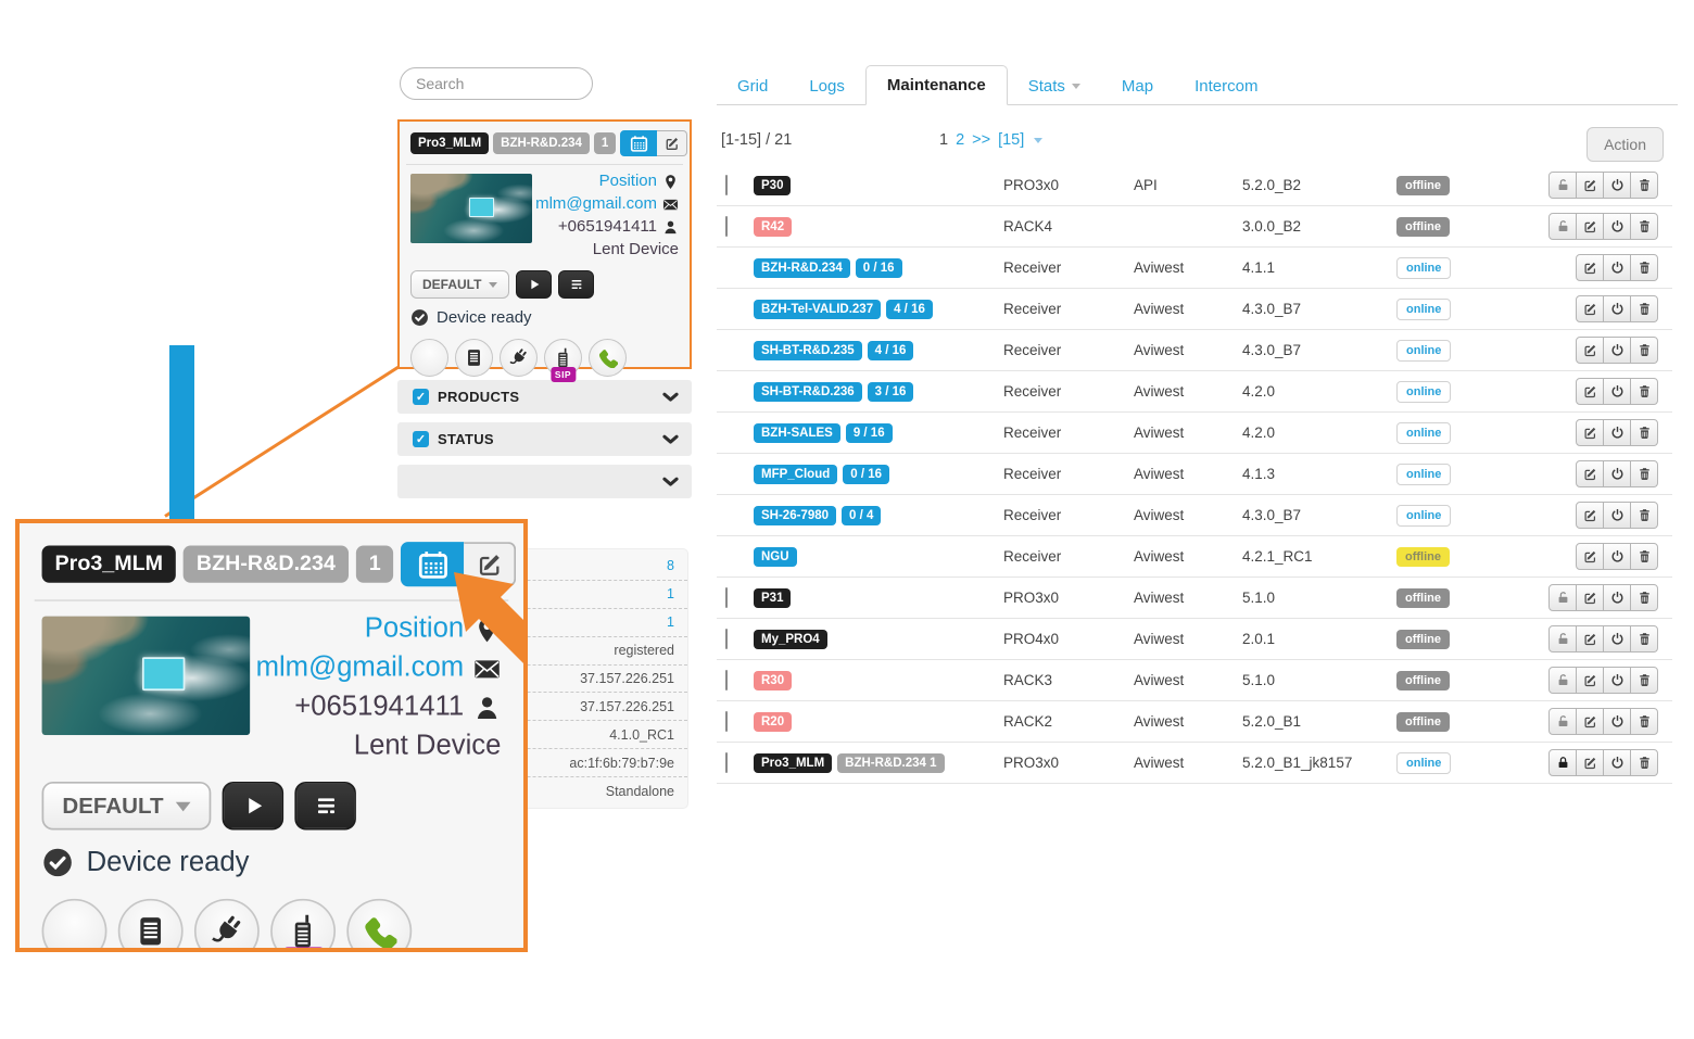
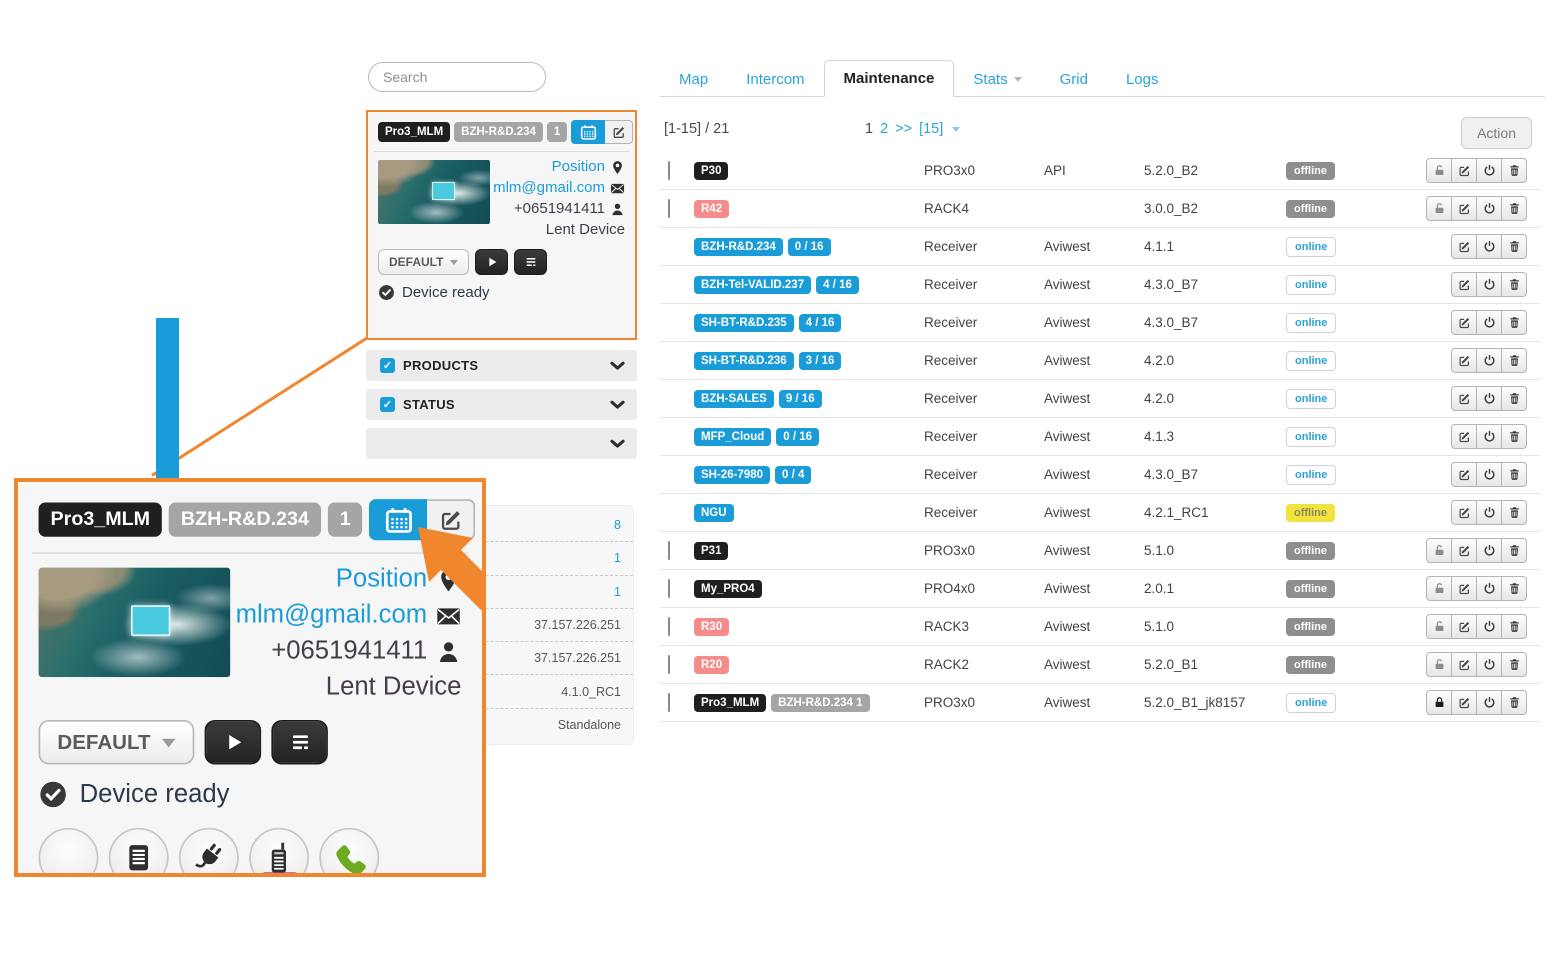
  Search
  Pro3_MLM
  BZH-R&D.234
  1
  Position
  mlm@gmail.com
  +0651941411
  Lent Device
  DEFAULT
  Device ready
- SIP
  ✓
  PRODUCTS
  ✓
  STATUS
  8
  1
  1
- registered
  37.157.226.251
  37.157.226.251
  4.1.0_RC1
- ac:1f:6b:79:b7:9e
  Standalone
- Grid
+ Map
- Logs
+ Intercom
  Maintenance
  Stats
- Map
+ Grid
- Intercom
+ Logs
  [1-15] / 21
  1
  2
  >>
  [15]
  Action
  P30
  PRO3x0
  API
  5.2.0_B2
  offline
  R42
  RACK4
  3.0.0_B2
  offline
  BZH-R&D.234
  0 / 16
  Receiver
  Aviwest
  4.1.1
  online
  BZH-Tel-VALID.237
  4 / 16
  Receiver
  Aviwest
  4.3.0_B7
  online
  SH-BT-R&D.235
  4 / 16
  Receiver
  Aviwest
  4.3.0_B7
  online
  SH-BT-R&D.236
  3 / 16
  Receiver
  Aviwest
  4.2.0
  online
  BZH-SALES
  9 / 16
  Receiver
  Aviwest
  4.2.0
  online
  MFP_Cloud
  0 / 16
  Receiver
  Aviwest
  4.1.3
  online
  SH-26-7980
  0 / 4
  Receiver
  Aviwest
  4.3.0_B7
  online
  NGU
  Receiver
  Aviwest
  4.2.1_RC1
  offline
  P31
  PRO3x0
  Aviwest
  5.1.0
  offline
  My_PRO4
  PRO4x0
  Aviwest
  2.0.1
  offline
  R30
  RACK3
  Aviwest
  5.1.0
  offline
  R20
  RACK2
  Aviwest
  5.2.0_B1
  offline
  Pro3_MLM
  BZH-R&D.234 1
  PRO3x0
  Aviwest
  5.2.0_B1_jk8157
  online
  Pro3_MLM
  BZH-R&D.234
  1
  Position
  mlm@gmail.com
  +0651941411
  Lent Device
  DEFAULT
  Device ready
